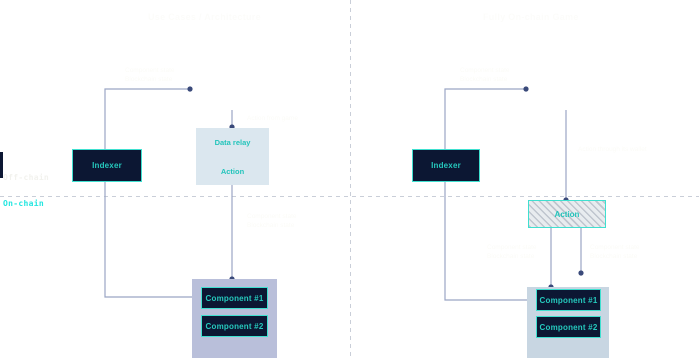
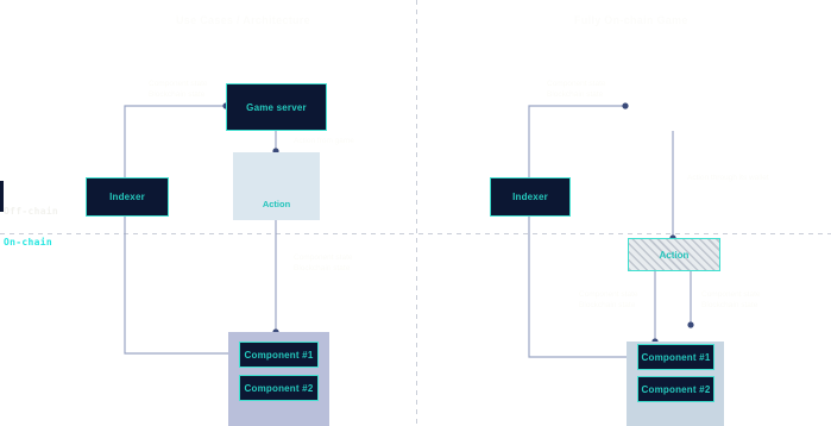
  On-chain
+ Game server
  Indexer
- Data relay
  Action
  Component #1
  Component #2
  Indexer
  Action
  Component #1
  Component #2
